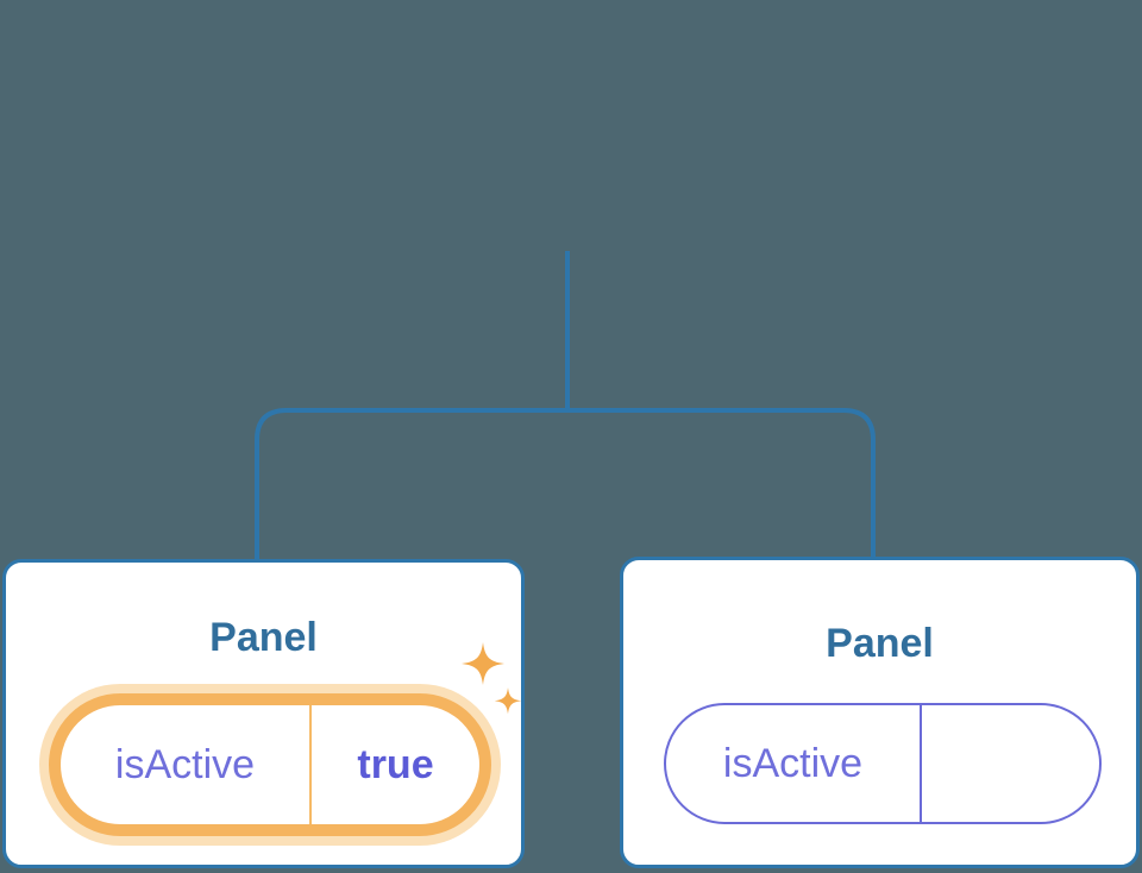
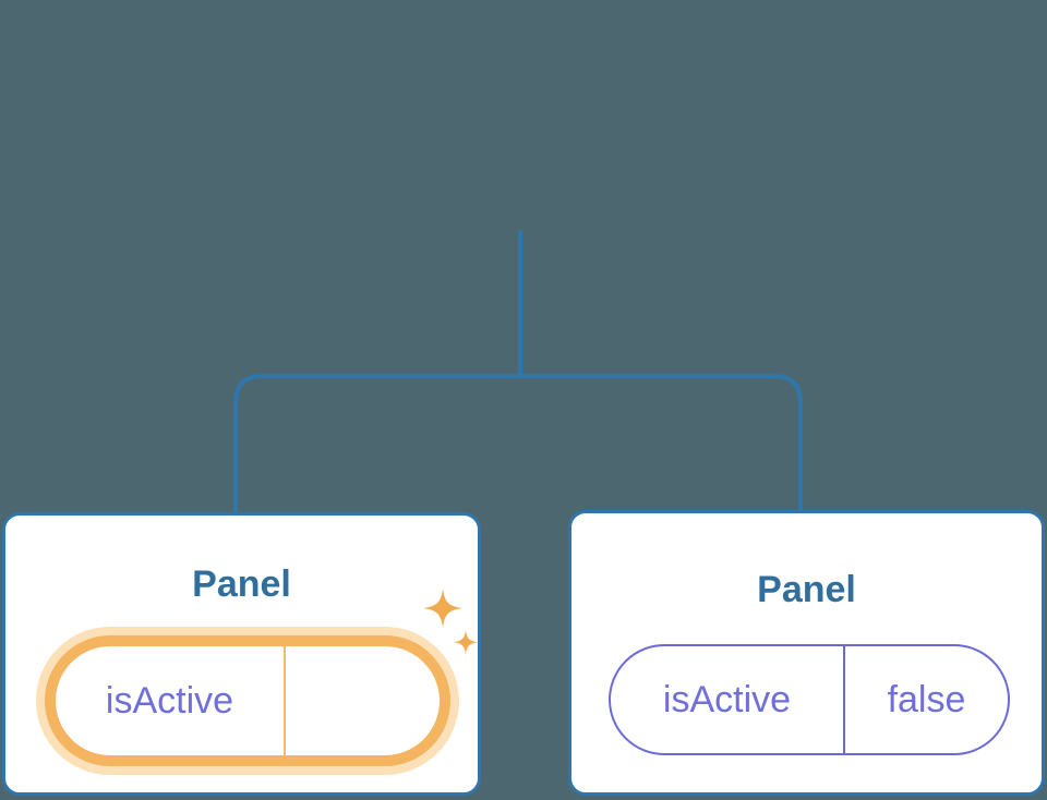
  Panel
  isActive
- true
  Panel
  isActive
+ false
